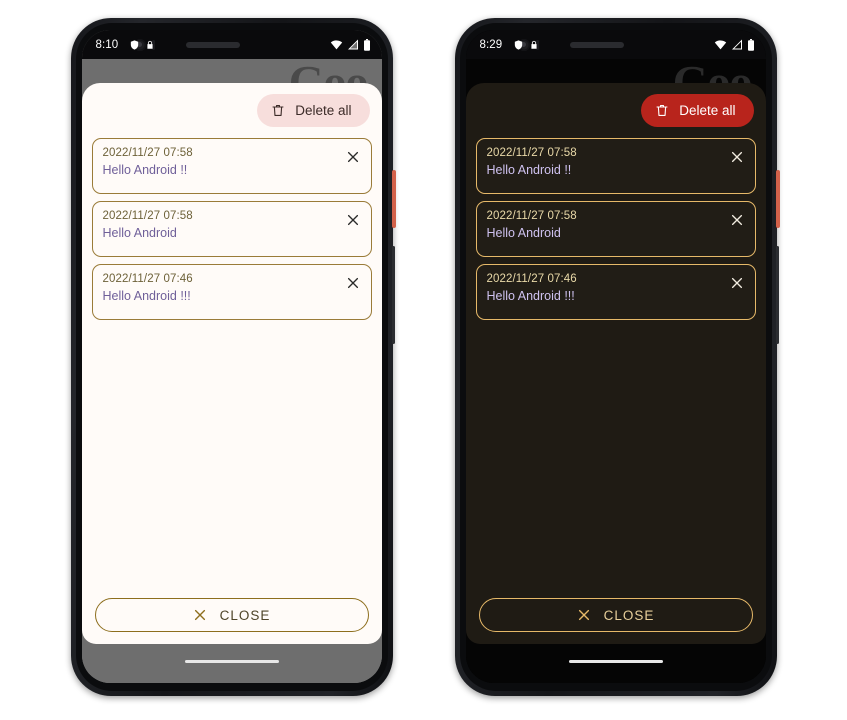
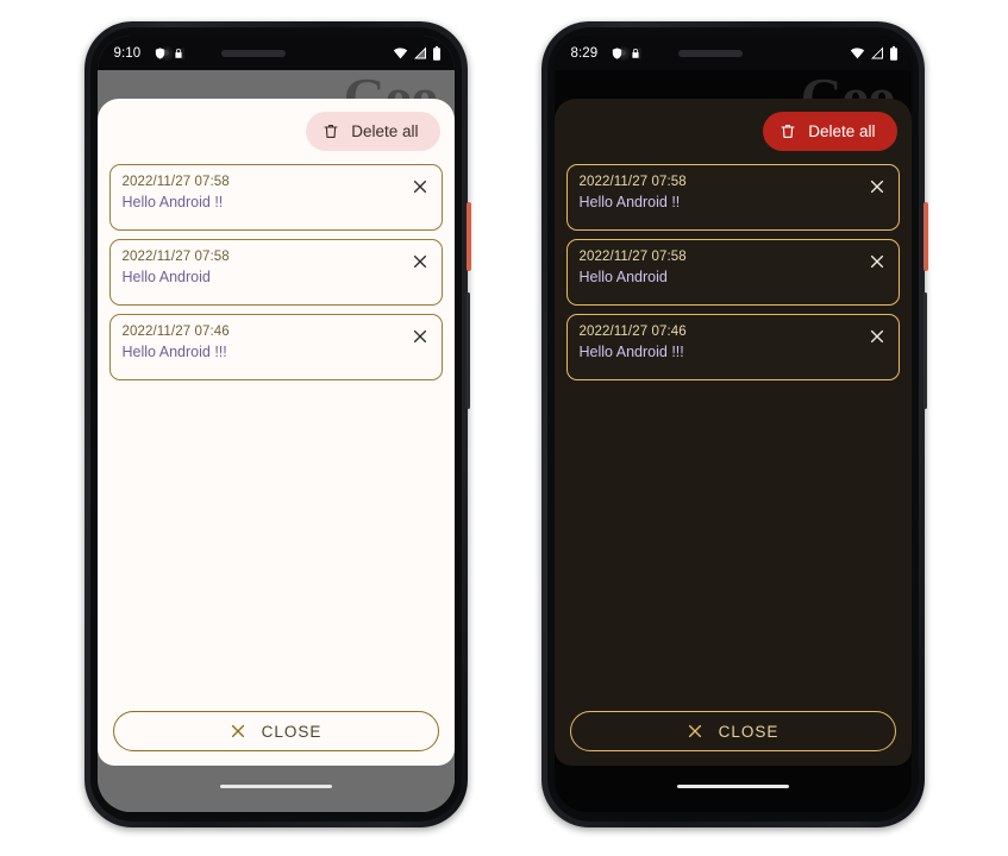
  Goo
- 8:10
+ 9:10
  Delete all
  2022/11/27 07:58
  Hello Android !!
  2022/11/27 07:58
  Hello Android
  2022/11/27 07:46
  Hello Android !!!
  CLOSE
  Goo
  8:29
  Delete all
  2022/11/27 07:58
  Hello Android !!
  2022/11/27 07:58
  Hello Android
  2022/11/27 07:46
  Hello Android !!!
  CLOSE
